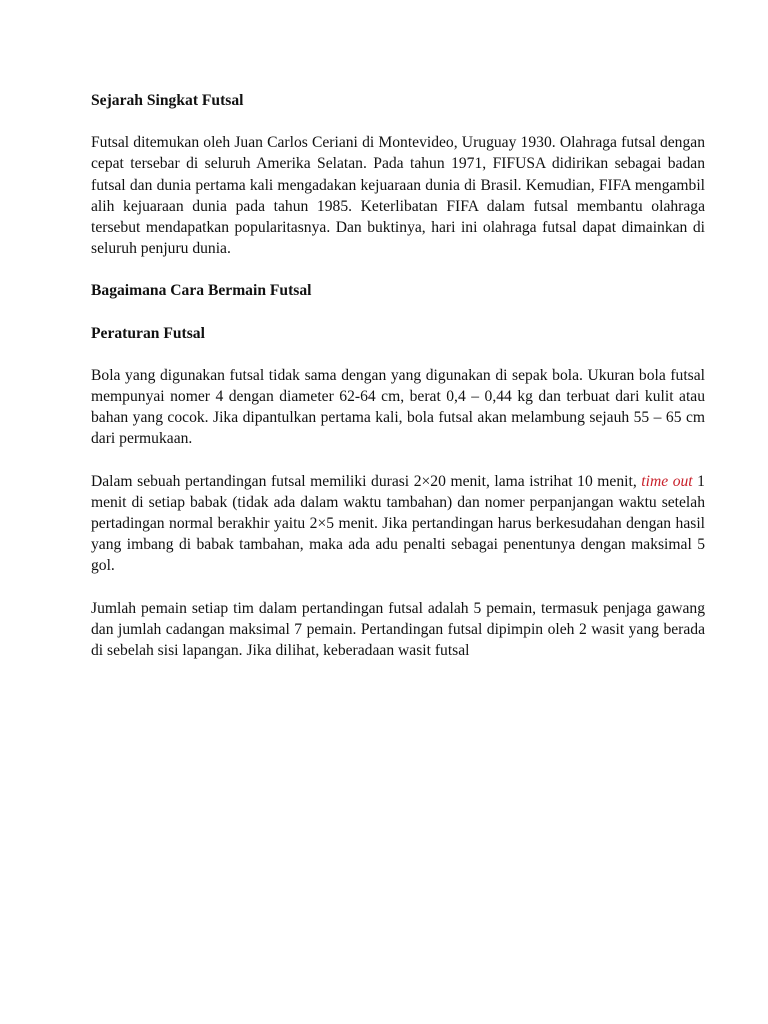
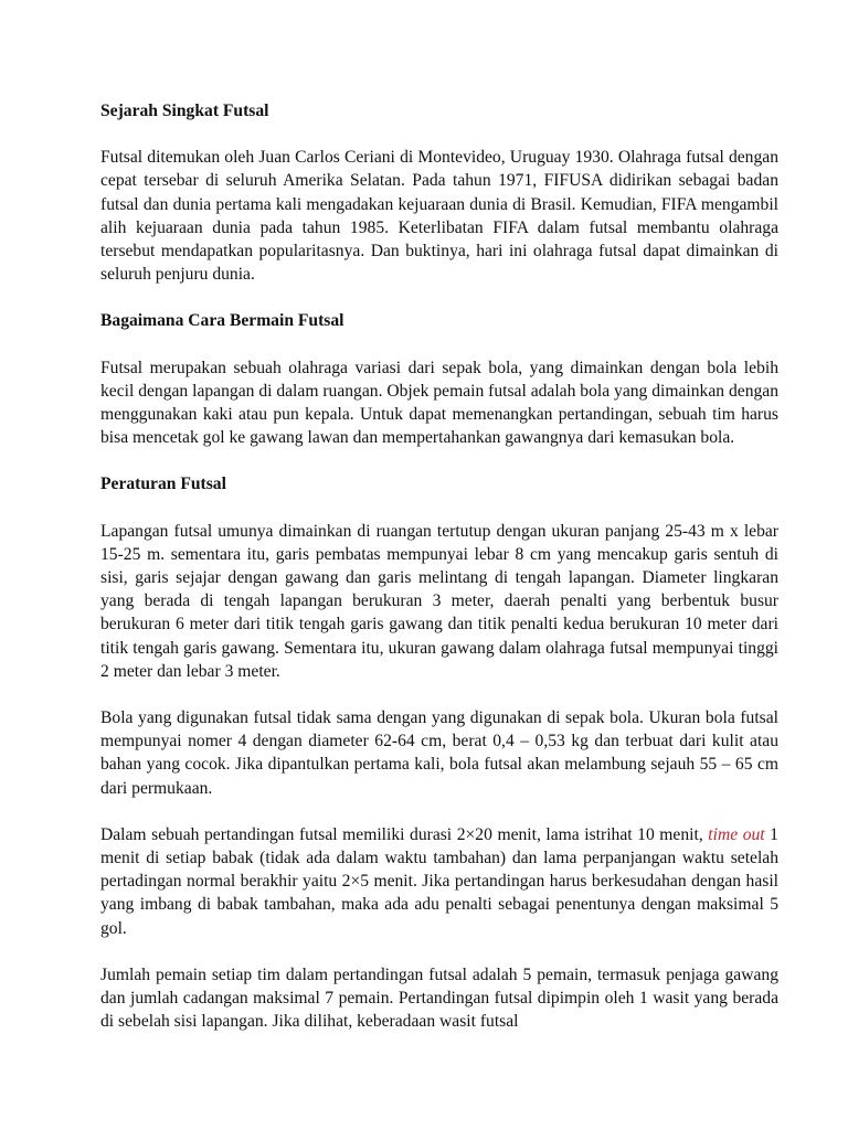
  Sejarah Singkat Futsal
  Futsal ditemukan oleh Juan Carlos Ceriani di Montevideo, Uruguay 1930. Olahraga futsal dengan cepat tersebar di seluruh Amerika Selatan. Pada tahun 1971, FIFUSA didirikan sebagai badan futsal dan dunia pertama kali mengadakan kejuaraan dunia di Brasil. Kemudian, FIFA mengambil alih kejuaraan dunia pada tahun 1985. Keterlibatan FIFA dalam futsal membantu olahraga tersebut mendapatkan popularitasnya. Dan buktinya, hari ini olahraga futsal dapat dimainkan di seluruh penjuru dunia.
  Bagaimana Cara Bermain Futsal
+ Futsal merupakan sebuah olahraga variasi dari sepak bola, yang dimainkan dengan bola lebih kecil dengan lapangan di dalam ruangan. Objek pemain futsal adalah bola yang dimainkan dengan menggunakan kaki atau pun kepala. Untuk dapat memenangkan pertandingan, sebuah tim harus bisa mencetak gol ke gawang lawan dan mempertahankan gawangnya dari kemasukan bola.
  Peraturan Futsal
+ Lapangan futsal umunya dimainkan di ruangan tertutup dengan ukuran panjang 25-43 m x lebar 15-25 m. sementara itu, garis pembatas mempunyai lebar 8 cm yang mencakup garis sentuh di sisi, garis sejajar dengan gawang dan garis melintang di tengah lapangan. Diameter lingkaran yang berada di tengah lapangan berukuran 3 meter, daerah penalti yang berbentuk busur berukuran 6 meter dari titik tengah garis gawang dan titik penalti kedua berukuran 10 meter dari titik tengah garis gawang. Sementara itu, ukuran gawang dalam olahraga futsal mempunyai tinggi 2 meter dan lebar 3 meter.
- Bola yang digunakan futsal tidak sama dengan yang digunakan di sepak bola. Ukuran bola futsal mempunyai nomer 4 dengan diameter 62-64 cm, berat 0,4 – 0,44 kg dan terbuat dari kulit atau bahan yang cocok. Jika dipantulkan pertama kali, bola futsal akan melambung sejauh 55 – 65 cm dari permukaan.
+ Bola yang digunakan futsal tidak sama dengan yang digunakan di sepak bola. Ukuran bola futsal mempunyai nomer 4 dengan diameter 62-64 cm, berat 0,4 – 0,53 kg dan terbuat dari kulit atau bahan yang cocok. Jika dipantulkan pertama kali, bola futsal akan melambung sejauh 55 – 65 cm dari permukaan.
- Dalam sebuah pertandingan futsal memiliki durasi 2×20 menit, lama istrihat 10 menit, time out 1 menit di setiap babak (tidak ada dalam waktu tambahan) dan nomer perpanjangan waktu setelah pertadingan normal berakhir yaitu 2×5 menit. Jika pertandingan harus berkesudahan dengan hasil yang imbang di babak tambahan, maka ada adu penalti sebagai penentunya dengan maksimal 5 gol.
+ Dalam sebuah pertandingan futsal memiliki durasi 2×20 menit, lama istrihat 10 menit, time out 1 menit di setiap babak (tidak ada dalam waktu tambahan) dan lama perpanjangan waktu setelah pertadingan normal berakhir yaitu 2×5 menit. Jika pertandingan harus berkesudahan dengan hasil yang imbang di babak tambahan, maka ada adu penalti sebagai penentunya dengan maksimal 5 gol.
- Jumlah pemain setiap tim dalam pertandingan futsal adalah 5 pemain, termasuk penjaga gawang dan jumlah cadangan maksimal 7 pemain. Pertandingan futsal dipimpin oleh 2 wasit yang berada di sebelah sisi lapangan. Jika dilihat, keberadaan wasit futsal
+ Jumlah pemain setiap tim dalam pertandingan futsal adalah 5 pemain, termasuk penjaga gawang dan jumlah cadangan maksimal 7 pemain. Pertandingan futsal dipimpin oleh 1 wasit yang berada di sebelah sisi lapangan. Jika dilihat, keberadaan wasit futsal
